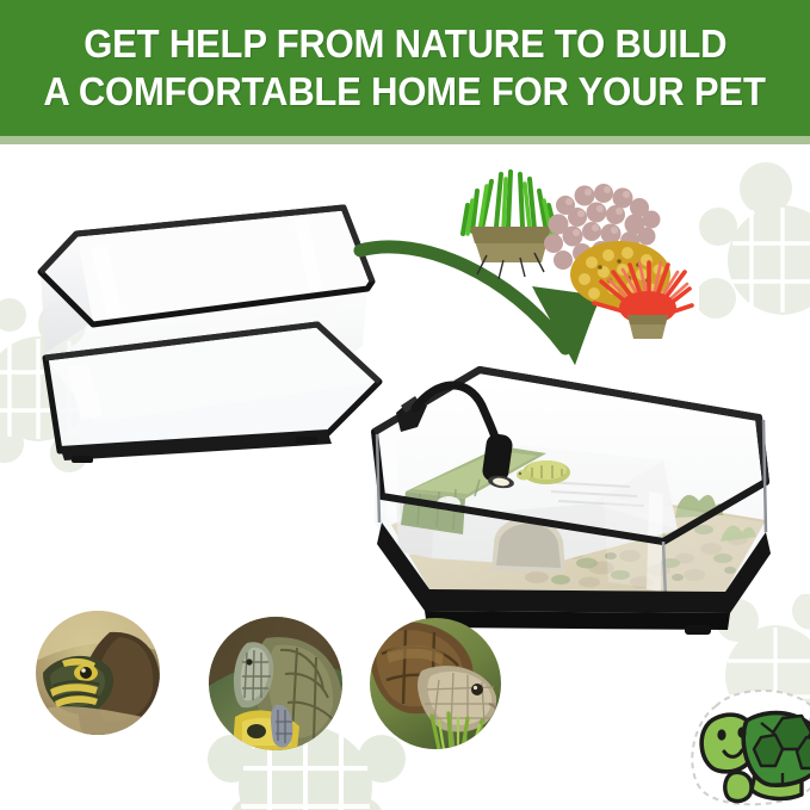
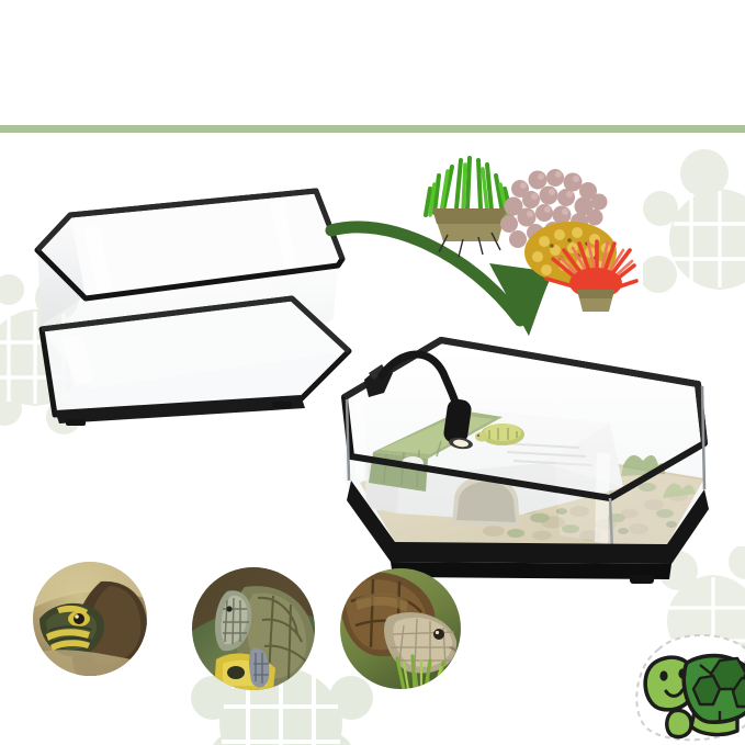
- GET HELP FROM NATURE TO BUILD
- A COMFORTABLE HOME FOR YOUR PET
